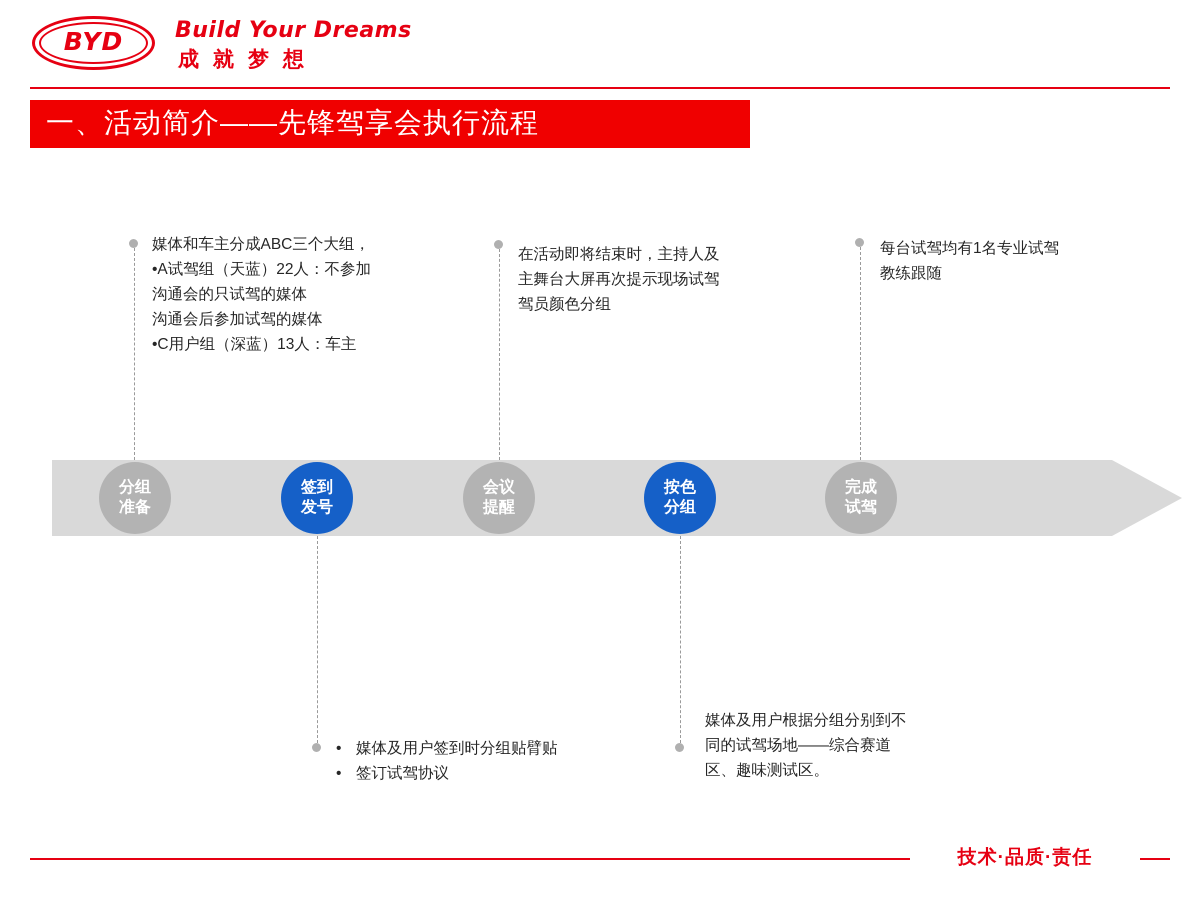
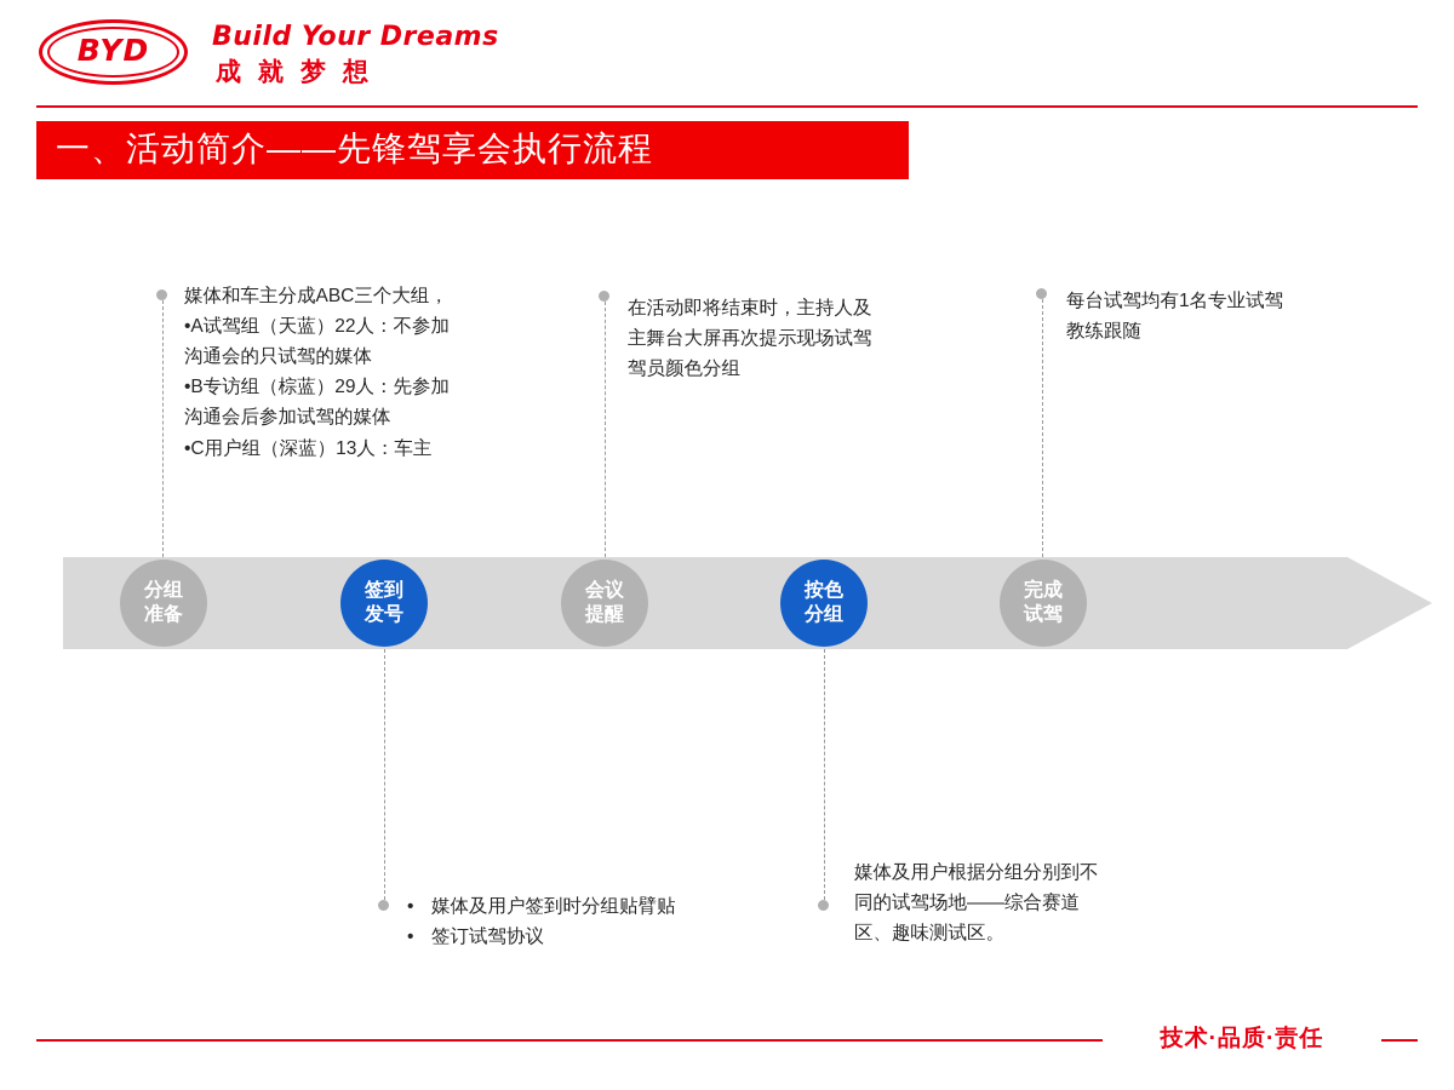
  BYD
  Build Your Dreams
  成就梦想
  一、活动简介——先锋驾享会执行流程
  媒体和车主分成ABC三个大组，
  •A试驾组（天蓝）22人：不参加
  沟通会的只试驾的媒体
+ •B专访组（棕蓝）29人：先参加
  沟通会后参加试驾的媒体
  •C用户组（深蓝）13人：车主
  在活动即将结束时，主持人及
  主舞台大屏再次提示现场试驾
  驾员颜色分组
  每台试驾均有1名专业试驾
  教练跟随
  分组
  准备
  签到
  发号
  会议
  提醒
  按色
  分组
  完成
  试驾
  •
  媒体及用户签到时分组贴臂贴
  •
  签订试驾协议
  媒体及用户根据分组分别到不
  同的试驾场地——综合赛道
  区、趣味测试区。
  技术·品质·责任
